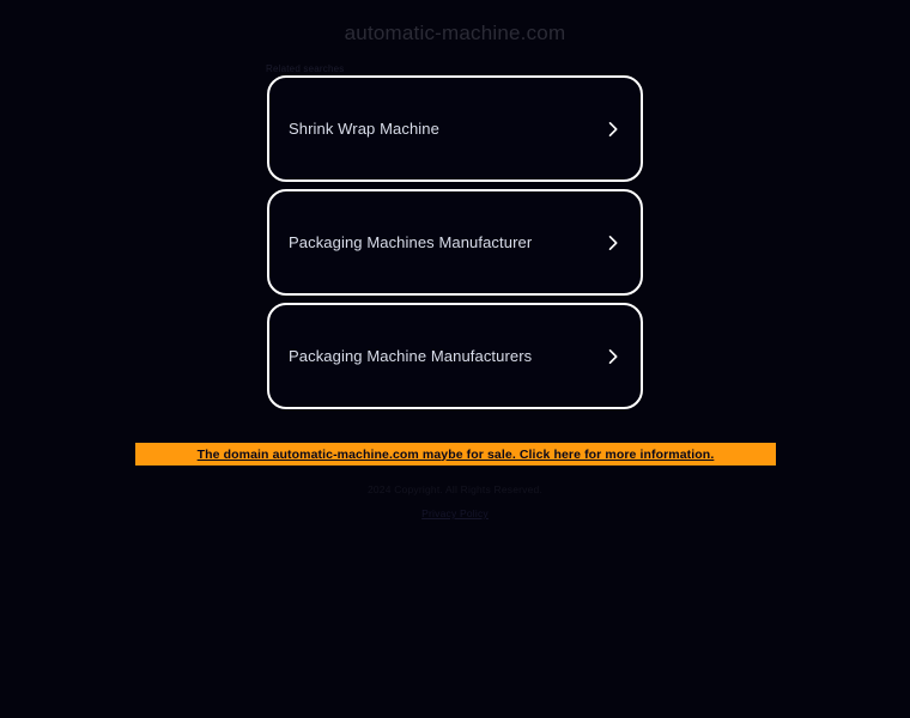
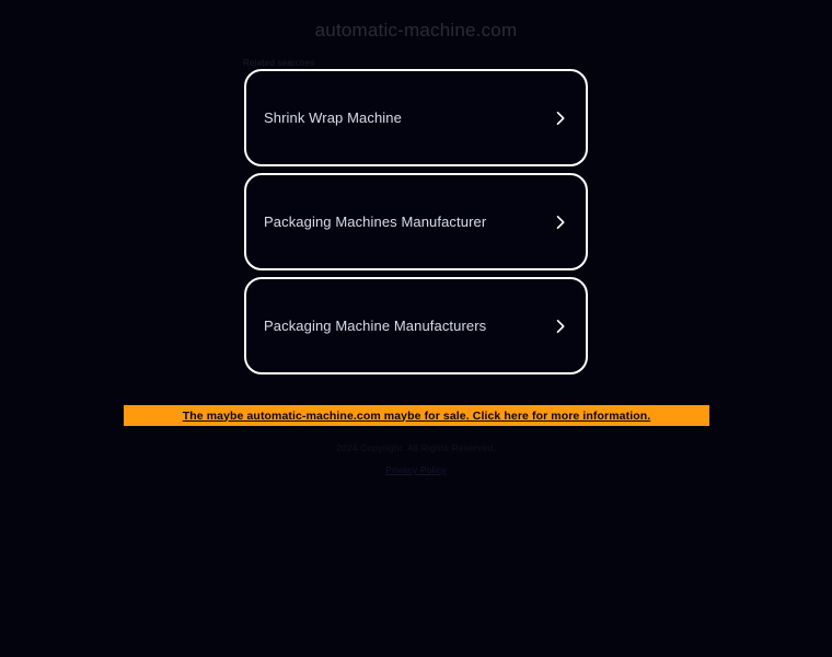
  automatic-machine.com
  Related searches
  Shrink Wrap Machine
  Packaging Machines Manufacturer
  Packaging Machine Manufacturers
- The domain automatic-machine.com maybe for sale. Click here for more information.
+ The maybe automatic-machine.com maybe for sale. Click here for more information.
  Privacy Policy
